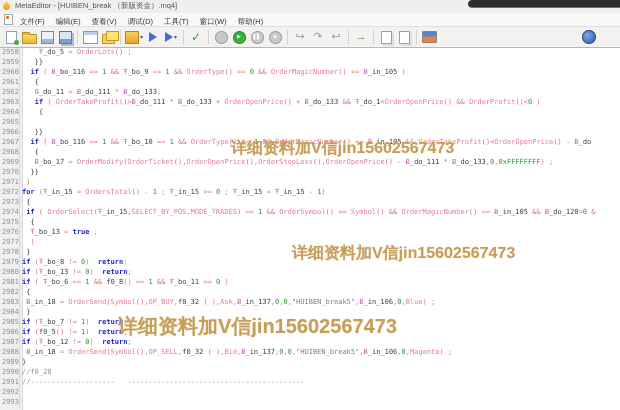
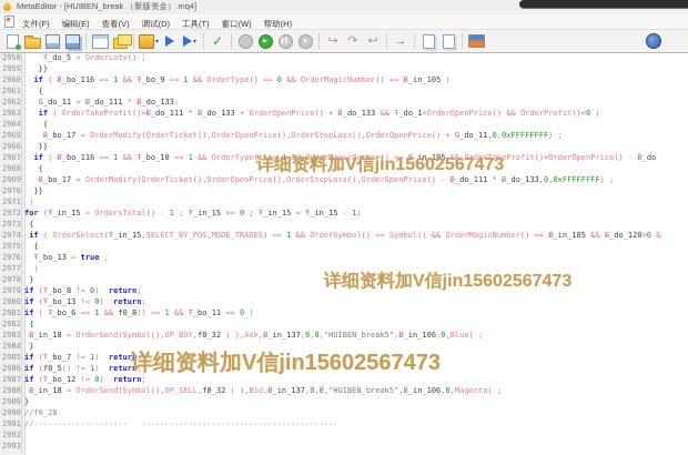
  MetaEditor - [HUIBEN_break （新版资金）.mq4]
  文件(F) 编辑(E) 查看(V) 调试(D) 工具(T) 窗口(W) 帮助(H)
  ✓
  ↪
  ↷
  ↩
  →
  2958
  Ŧ_do_5 = OrderLots() ;
  2959
  }}
  2960
  if ( Ƀ_bo_116 == 1 && Ŧ_bo_9 == 1 && OrderType() == 0 && OrderMagicNumber() == Ƀ_in_105 )
  2961
  {
  2962
  Ǥ_do_11 = Ƀ_do_111 * Ƀ_do_133;
  2963
  if ( OrderTakeProfit()>Ƀ_do_111 * Ƀ_do_133 + OrderOpenPrice() + Ƀ_do_133 && Ŧ_do_1<OrderOpenPrice() && OrderProfit()<0 )
  2964
  {
  2965
+ Ƀ_bo_17 = OrderModify(OrderTicket(),OrderOpenPrice(),OrderStopLoss(),OrderOpenPrice() + Ǥ_do_11,0,0xFFFFFFFF) ;
  2966
  }}
  2967
  if ( Ƀ_bo_116 == 1 && Ŧ_bo_10 == 1 && OrderType() == 1 && OrderMagicNumber() == Ƀ_in_105 && OrderTakeProfit()<OrderOpenPrice() - Ƀ_do
  2968
  {
  2969
  Ƀ_bo_17 = OrderModify(OrderTicket(),OrderOpenPrice(),OrderStopLoss(),OrderOpenPrice() - Ƀ_do_111 * Ƀ_do_133,0,0xFFFFFFFF) ;
  2970
  }}
  2971
  )
  2972
  for (Ŧ_in_15 = OrdersTotal() - 1 ; Ŧ_in_15 >= 0 ; Ŧ_in_15 = Ŧ_in_15 - 1)
  2973
  {
  2974
  if ( OrderSelect(Ŧ_in_15,SELECT_BY_POS,MODE_TRADES) == 1 && OrderSymbol() == Symbol() && OrderMagicNumber() == Ƀ_in_105 && Ƀ_do_120>0 &
  2975
  {
  2976
  Ŧ_bo_13 = true ;
  2977
  )
  2978
  }
  2979
  if (Ŧ_bo_8 != 0) return;
  2980
  if (Ŧ_bo_13 != 0) return;
  2981
  if ( Ŧ_bo_6 == 1 && f0_8() == 1 && Ŧ_bo_11 == 0 )
  2982
  {
  2983
  Ƀ_in_18 = OrderSend(Symbol(),OP_BUY,f0_32 ( ),Ask,Ƀ_in_137,0,0,"HUIBEN_break5",Ƀ_in_106,0,Blue) ;
  2984
  }
  2985
  if (Ŧ_bo_7 != 1) return;
  2986
  if (f0_5() != 1) return;
  2987
  if (Ŧ_bo_12 != 0) return;
  2988
  Ƀ_in_18 = OrderSend(Symbol(),OP_SELL,f0_32 ( ),Bid,Ƀ_in_137,0,0,"HUIBEN_break5",Ƀ_in_106,0,Magenta) ;
  2989
  }
  2990
  //f0_28
  2991
  //-------------------- ------------------------------------------
  2992
  2993
  详细资料加V信jin15602567473
  详细资料加V信jin15602567473
  详细资料加V信jin15602567473
